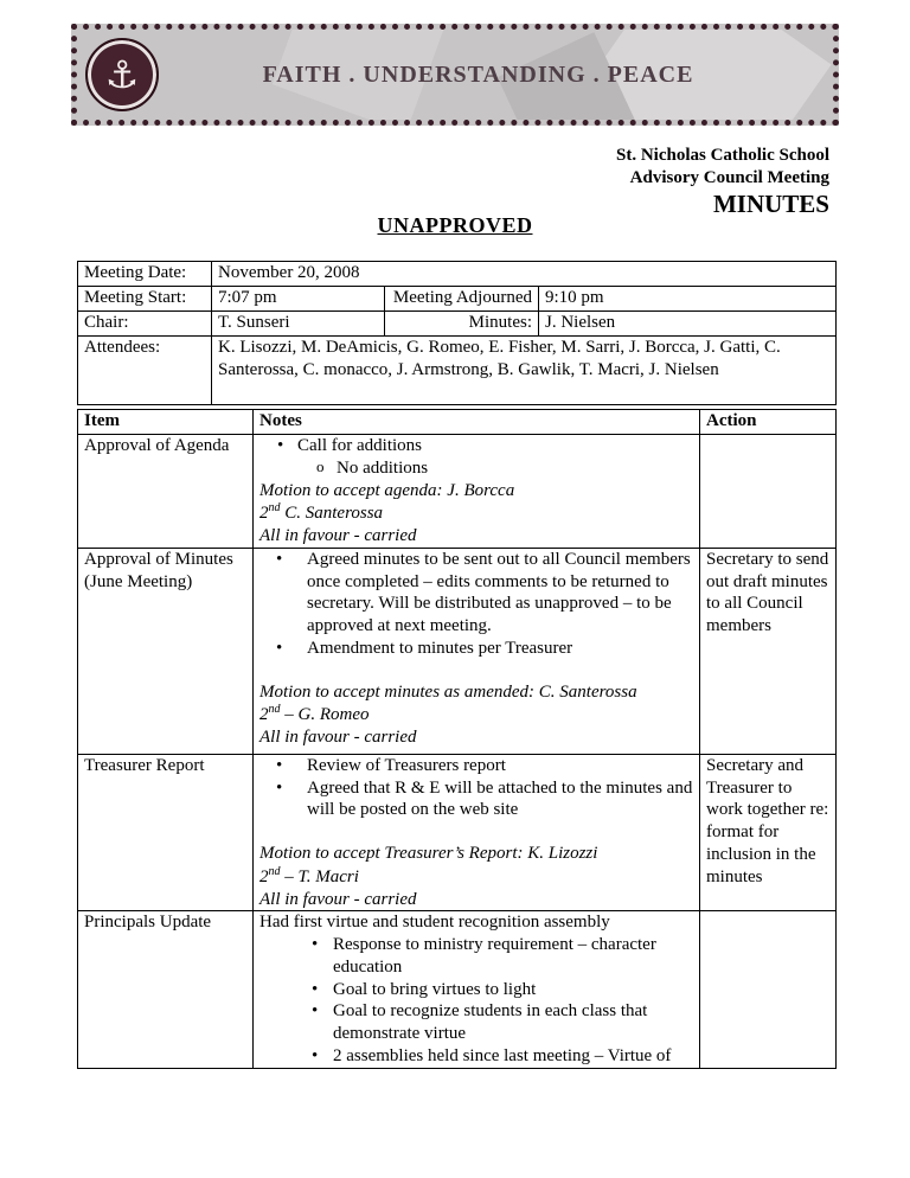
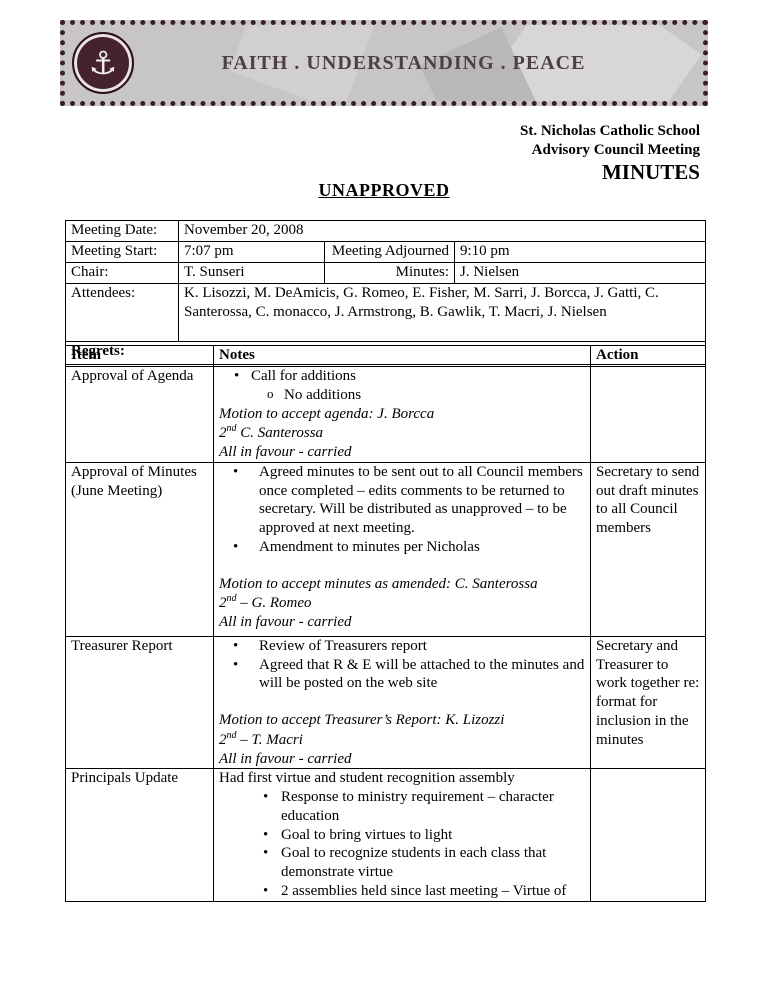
  ⚓
  FAITH . UNDERSTANDING . PEACE
  St. Nicholas Catholic School
  Advisory Council Meeting
  MINUTES
  UNAPPROVED
  Meeting Date:	November 20, 2008
  Meeting Start:	7:07 pm	Meeting Adjourned	9:10 pm
  Chair:	T. Sunseri	Minutes:	J. Nielsen
  Attendees:	K. Lisozzi, M. DeAmicis, G. Romeo, E. Fisher, M. Sarri, J. Borcca, J. Gatti, C. Santerossa, C. monacco, J. Armstrong, B. Gawlik, T. Macri, J. Nielsen
+ Regrets:
  Item	Notes	Action
  Approval of Agenda	Call for additions No additions Motion to accept agenda: J. Borcca 2nd C. Santerossa All in favour - carried
- Approval of Minutes (June Meeting)	Agreed minutes to be sent out to all Council members once completed – edits comments to be returned to secretary. Will be distributed as unapproved – to be approved at next meeting. Amendment to minutes per Treasurer Motion to accept minutes as amended: C. Santerossa 2nd – G. Romeo All in favour - carried	Secretary to send out draft minutes to all Council members
+ Approval of Minutes (June Meeting)	Agreed minutes to be sent out to all Council members once completed – edits comments to be returned to secretary. Will be distributed as unapproved – to be approved at next meeting. Amendment to minutes per Nicholas Motion to accept minutes as amended: C. Santerossa 2nd – G. Romeo All in favour - carried	Secretary to send out draft minutes to all Council members
  Treasurer Report	Review of Treasurers report Agreed that R & E will be attached to the minutes and will be posted on the web site Motion to accept Treasurer’s Report: K. Lizozzi 2nd – T. Macri All in favour - carried	Secretary and Treasurer to work together re: format for inclusion in the minutes
  Principals Update	Had first virtue and student recognition assembly Response to ministry requirement – character education Goal to bring virtues to light Goal to recognize students in each class that demonstrate virtue 2 assemblies held since last meeting – Virtue of
